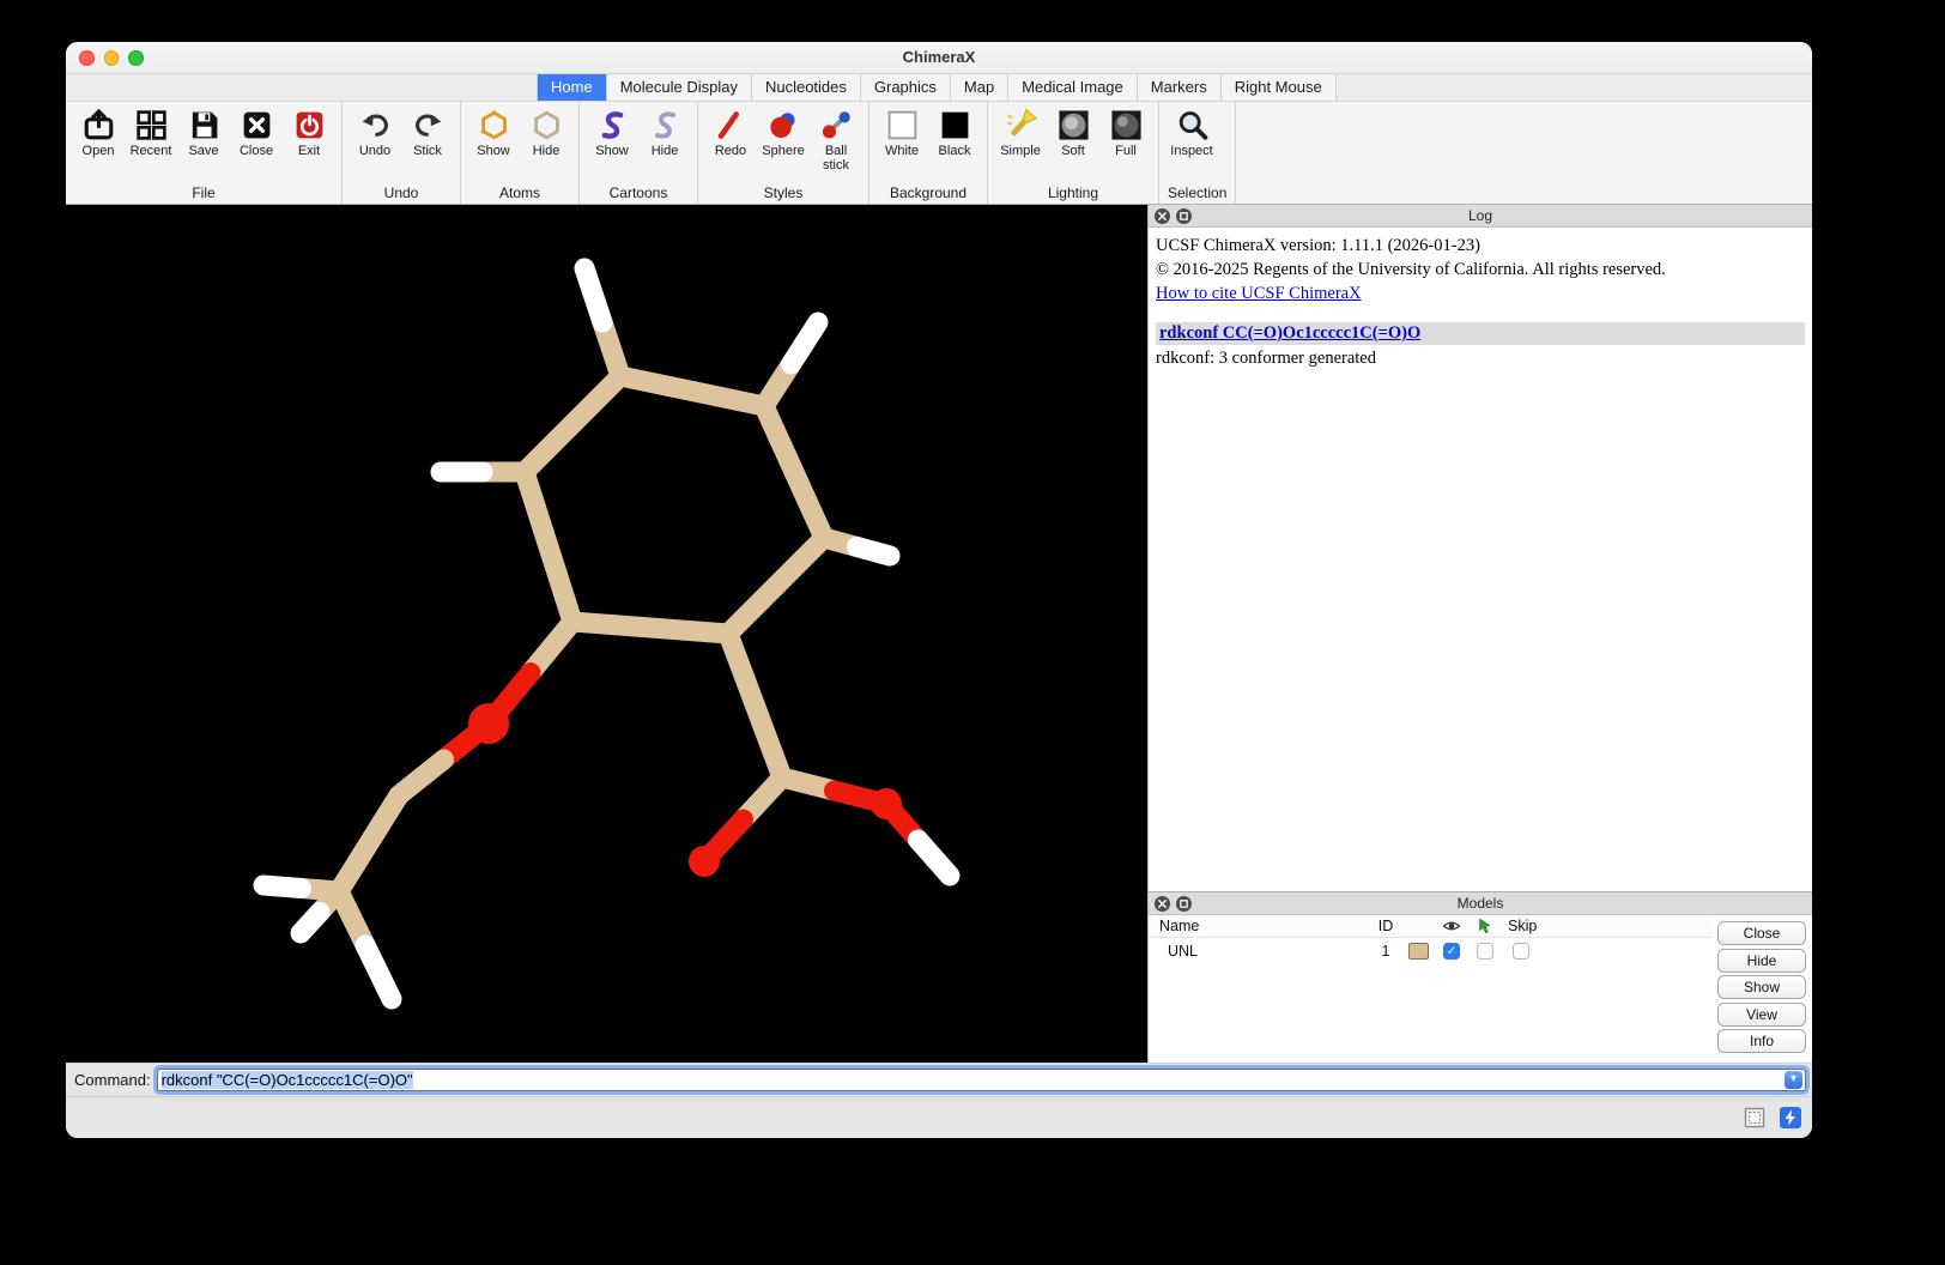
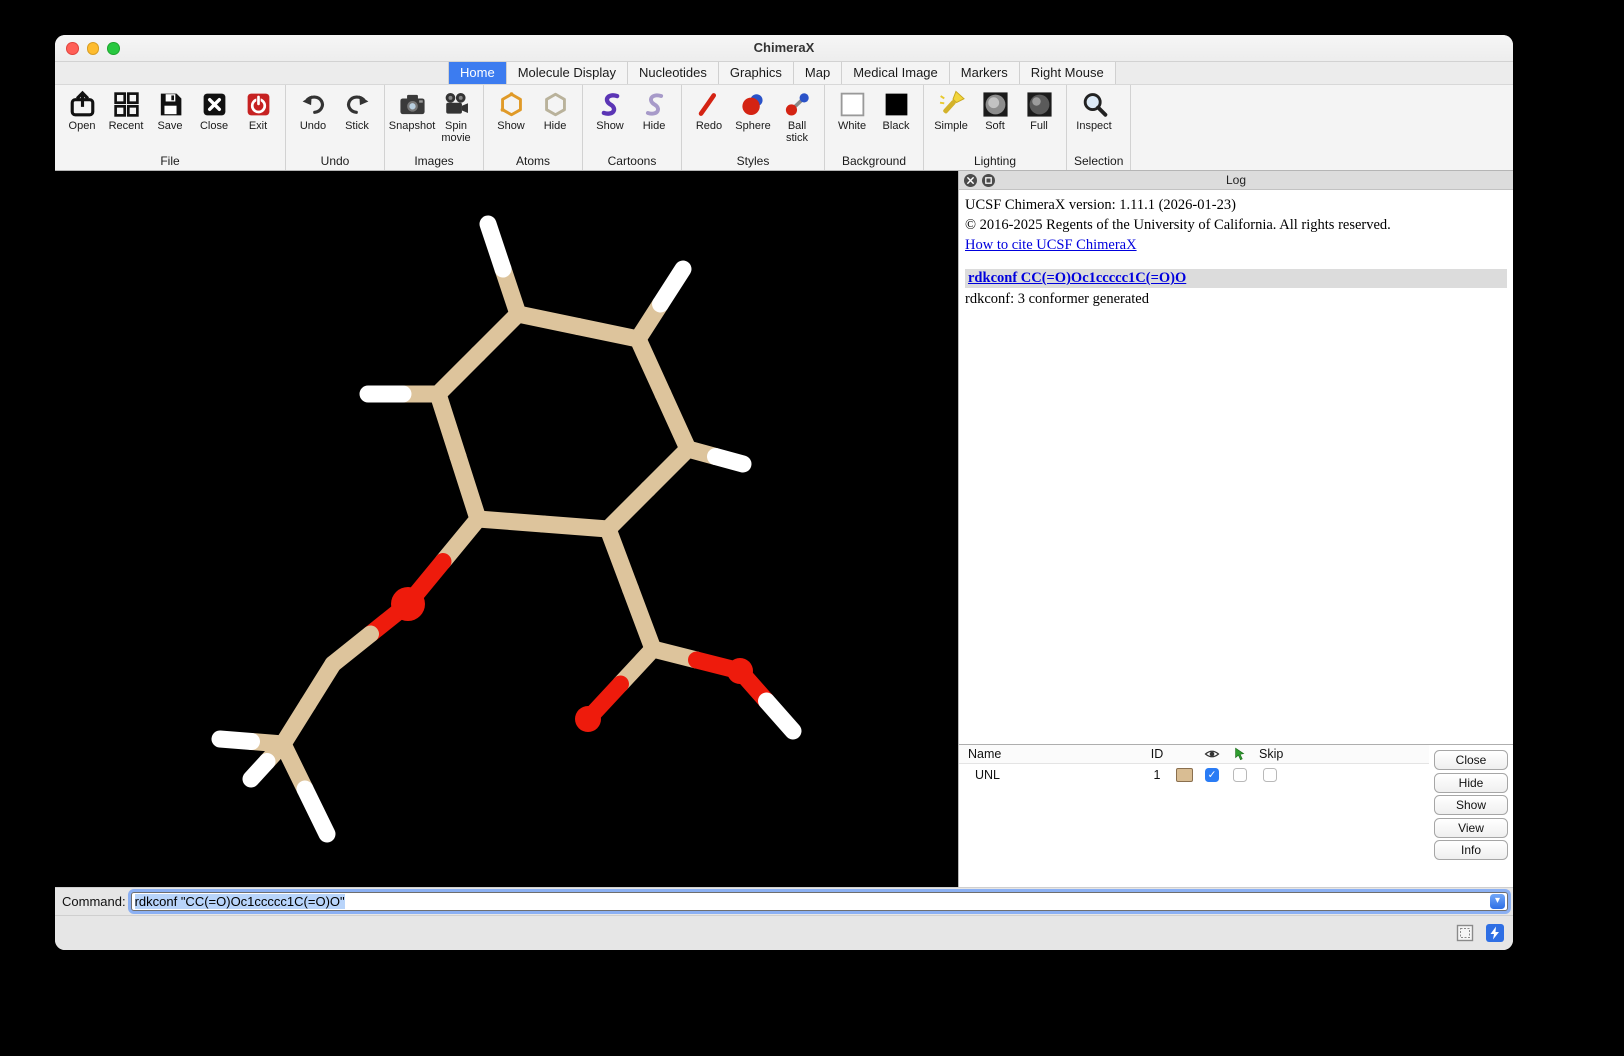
  ChimeraX
  Home
  Molecule Display
  Nucleotides
  Graphics
  Map
  Medical Image
  Markers
  Right Mouse
  Open
  Recent
  Save
  Close
  Exit
  File
  Undo
  Stick
  Undo
+ Snapshot
+ Spin movie
+ Images
  Show
  Hide
  Atoms
  Show
  Hide
  Cartoons
  Redo
  Sphere
  Ball stick
  Styles
  White
  Black
  Background
  Simple
  Soft
  Full
  Lighting
  Inspect
  Selection
  Log
  UCSF ChimeraX version: 1.11.1 (2026-01-23)
  © 2016-2025 Regents of the University of California. All rights reserved.
  How to cite UCSF ChimeraX
  rdkconf CC(=O)Oc1ccccc1C(=O)O
  rdkconf: 3 conformer generated
- Models
  Name
  ID
  Skip
  UNL
  1
  ✓
  Close
  Hide
  Show
  View
  Info
  Command:
  rdkconf "CC(=O)Oc1ccccc1C(=O)O"
  ▾
